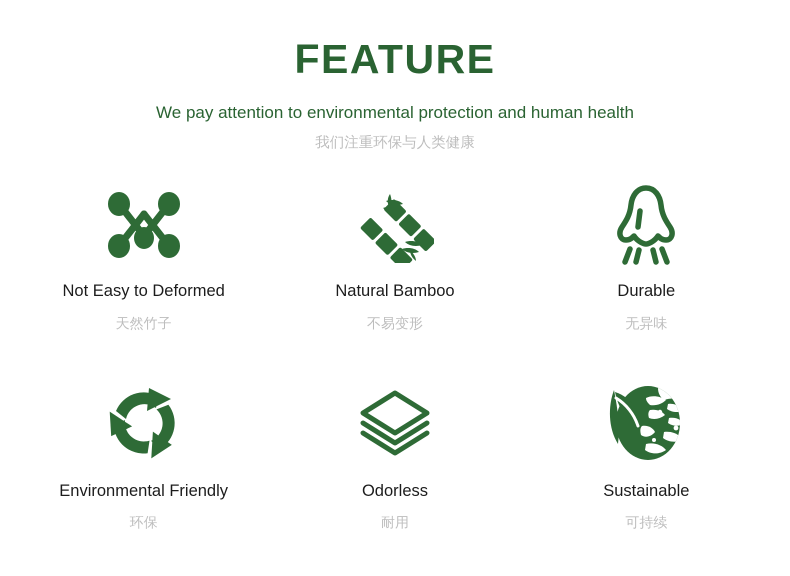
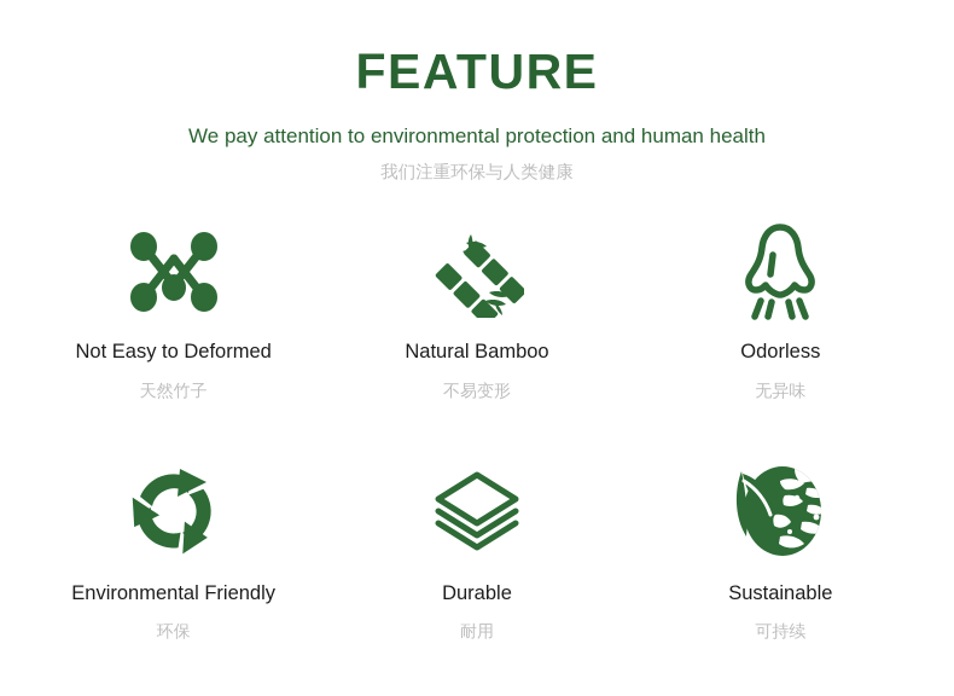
  FEATURE
  We pay attention to environmental protection and human health
  我们注重环保与人类健康
  Not Easy to Deformed
  天然竹子
  Natural Bamboo
  不易变形
- Durable
+ Odorless
  无异味
  Environmental Friendly
  环保
- Odorless
+ Durable
  耐用
  Sustainable
  可持续
